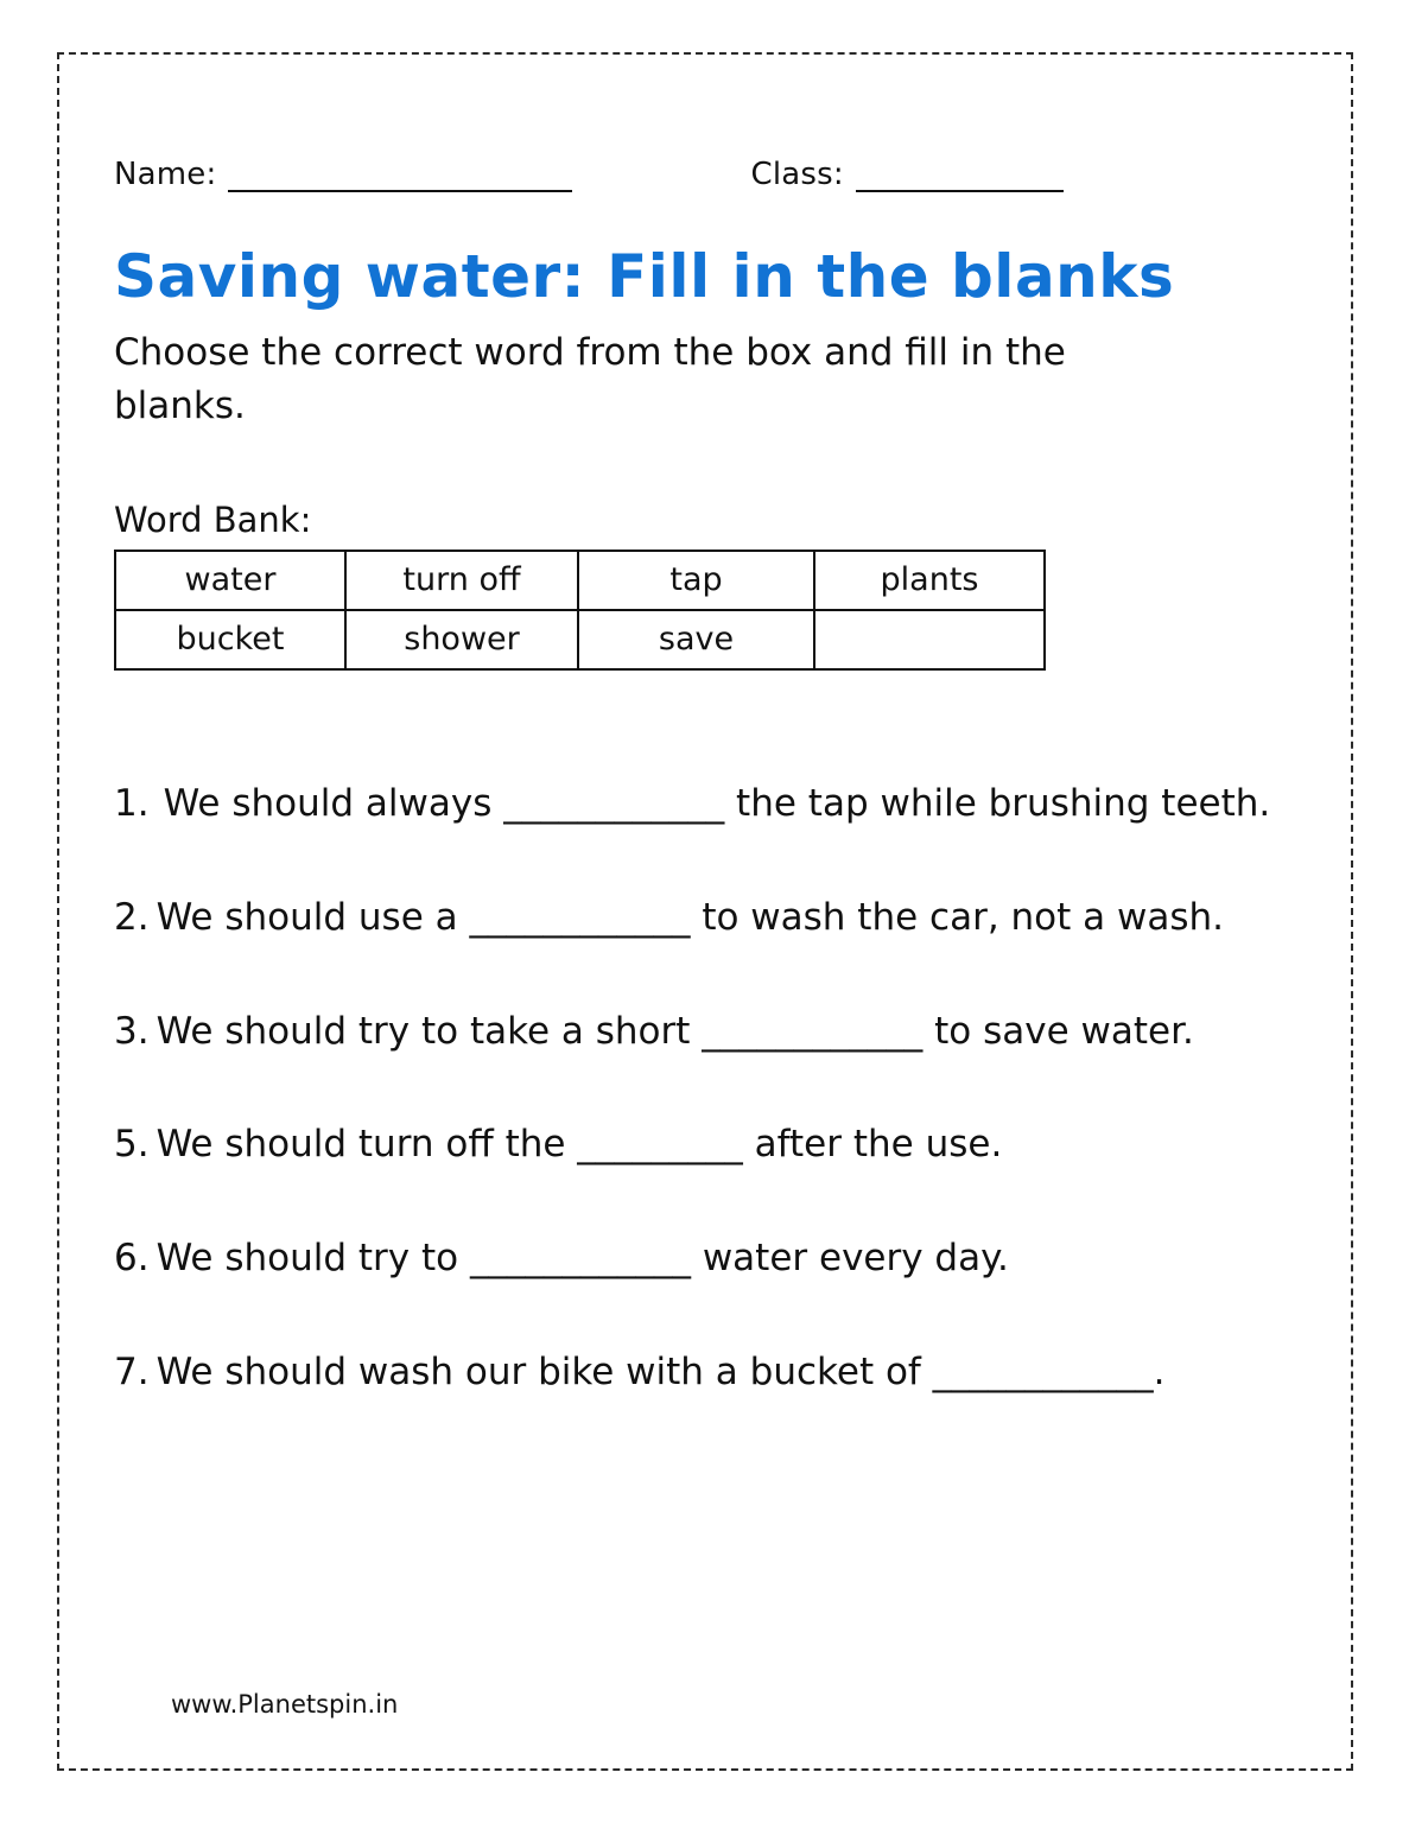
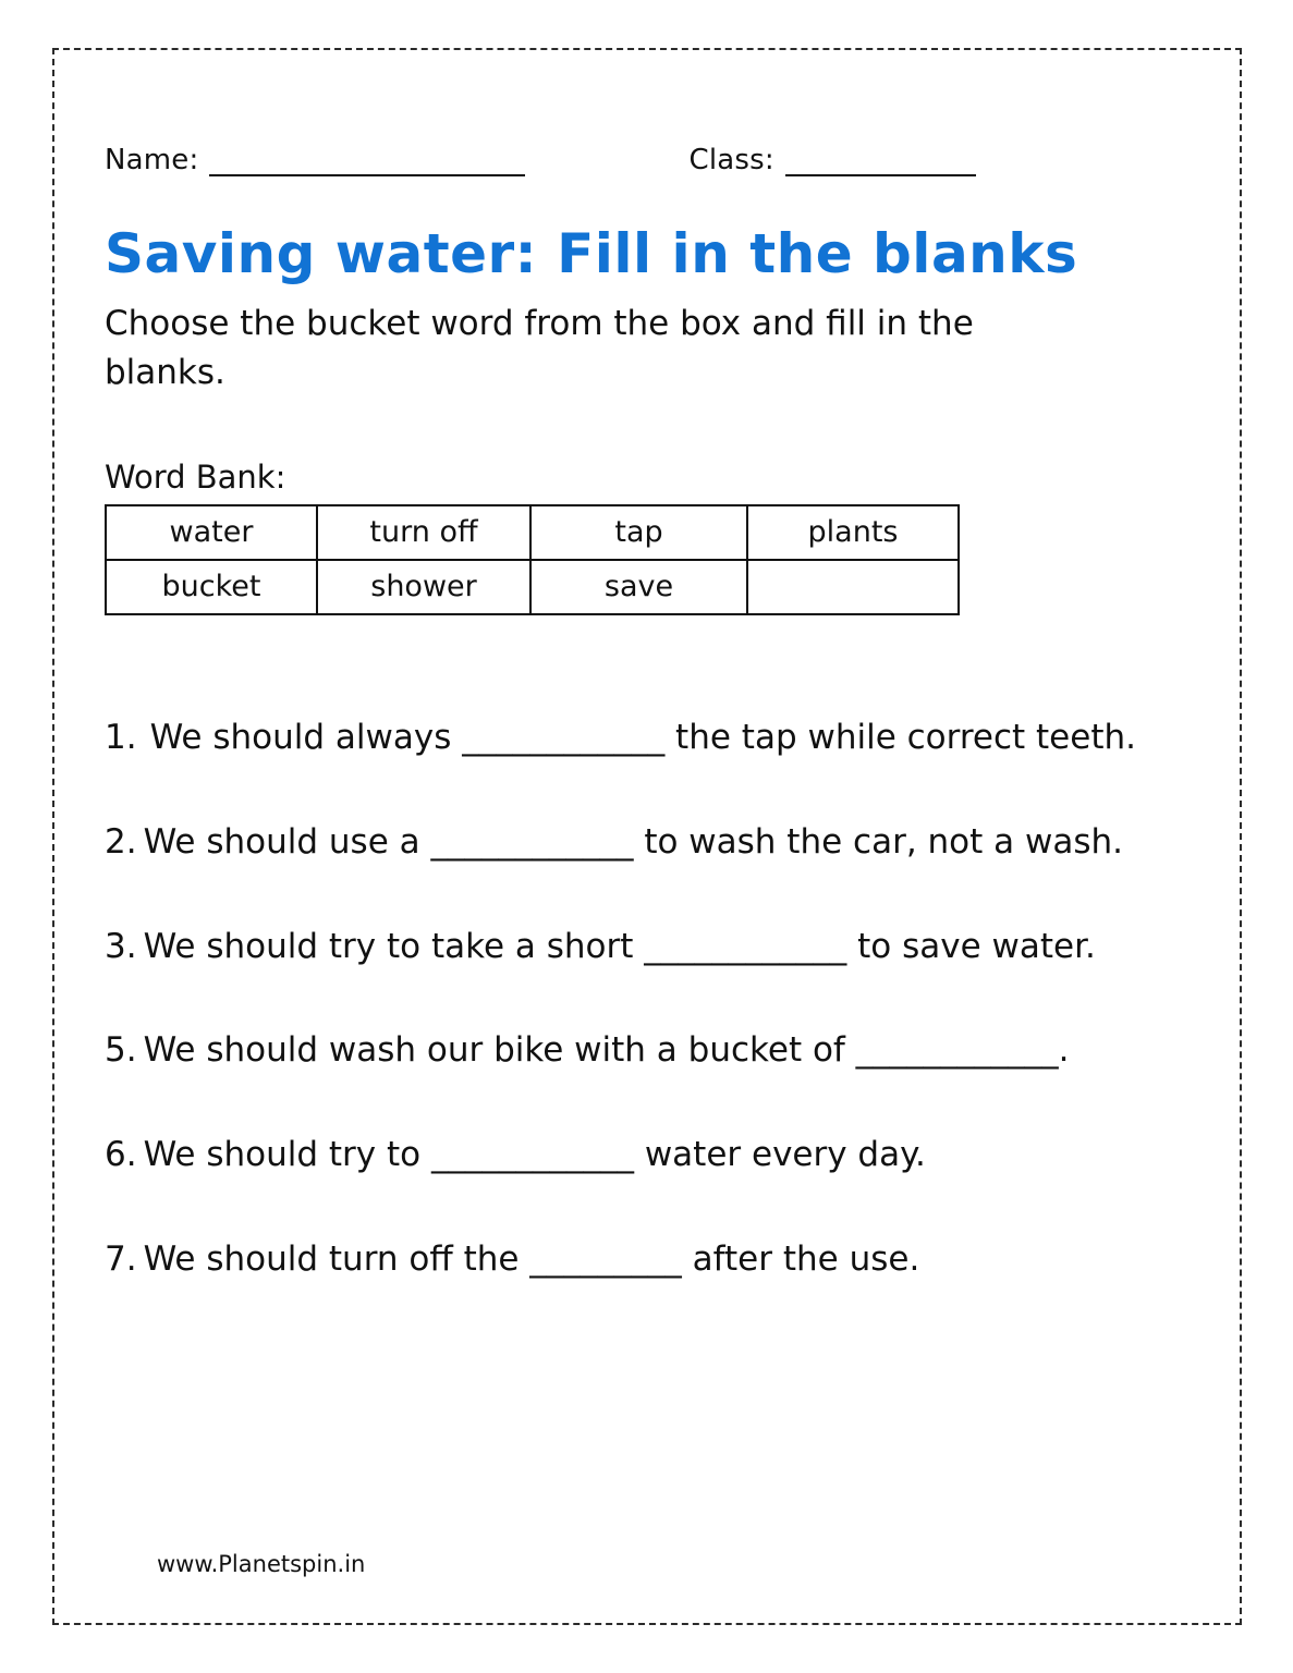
  Name:
  Class:
  Saving water: Fill in the blanks
- Choose the correct word from the box and fill in the blanks.
+ Choose the bucket word from the box and fill in the blanks.
  Word Bank:
  water	turn off	tap	plants
  bucket	shower	save
- 1. We should always ____________ the tap while brushing teeth.
+ 1. We should always ____________ the tap while correct teeth.
  2. We should use a ____________ to wash the car, not a wash.
  3. We should try to take a short ____________ to save water.
- 5. We should turn off the _________ after the use.
+ 5. We should wash our bike with a bucket of ____________.
  6. We should try to ____________ water every day.
- 7. We should wash our bike with a bucket of ____________.
+ 7. We should turn off the _________ after the use.
  www.Planetspin.in
